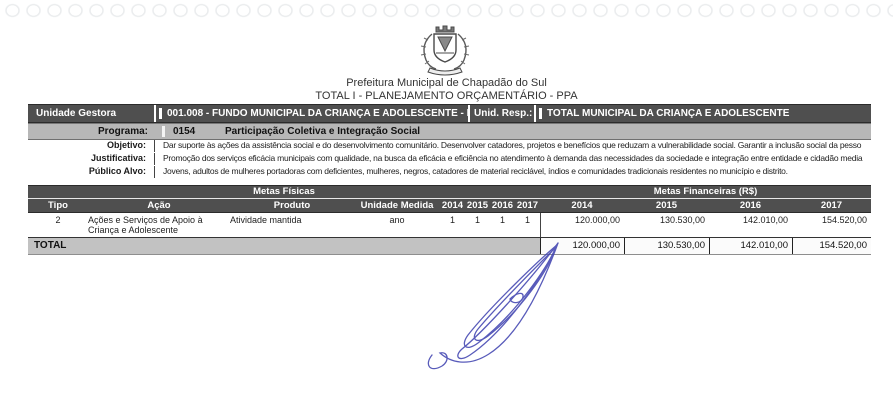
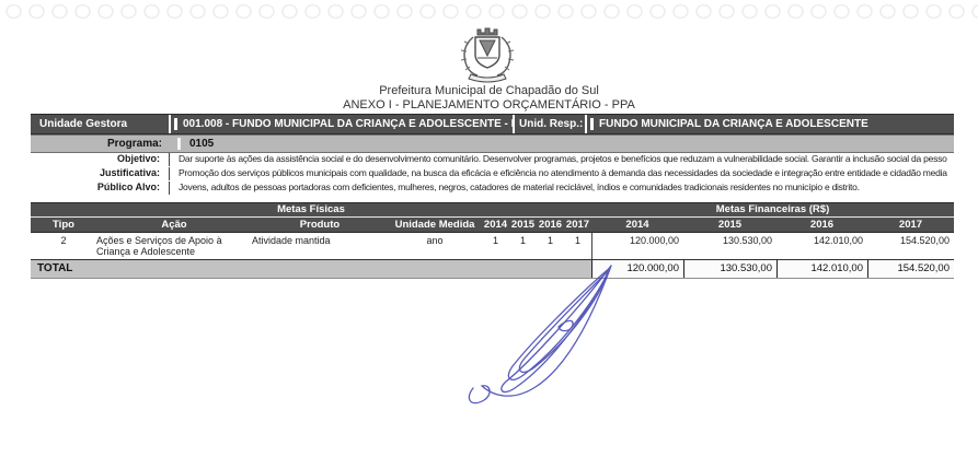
  Prefeitura Municipal de Chapadão do Sul
- TOTAL I - PLANEJAMENTO ORÇAMENTÁRIO - PPA
+ ANEXO I - PLANEJAMENTO ORÇAMENTÁRIO - PPA
  Unidade Gestora
  001.008 - FUNDO MUNICIPAL DA CRIANÇA E ADOLESCENTE -
  Unid. Resp.:
- TOTAL MUNICIPAL DA CRIANÇA E ADOLESCENTE
+ FUNDO MUNICIPAL DA CRIANÇA E ADOLESCENTE
  Programa:
- 0154
+ 0105
- Participação Coletiva e Integração Social
  Objetivo:
- Dar suporte às ações da assistência social e do desenvolvimento comunitário. Desenvolver catadores, projetos e benefícios que reduzam a vulnerabilidade social. Garantir a inclusão social da pesso
+ Dar suporte às ações da assistência social e do desenvolvimento comunitário. Desenvolver programas, projetos e benefícios que reduzam a vulnerabilidade social. Garantir a inclusão social da pesso
  Justificativa:
- Promoção dos serviços eficácia municipais com qualidade, na busca da eficácia e eficiência no atendimento à demanda das necessidades da sociedade e integração entre entidade e cidadão media
+ Promoção dos serviços públicos municipais com qualidade, na busca da eficácia e eficiência no atendimento à demanda das necessidades da sociedade e integração entre entidade e cidadão media
  Público Alvo:
- Jovens, adultos de mulheres portadoras com deficientes, mulheres, negros, catadores de material reciclável, índios e comunidades tradicionais residentes no município e distrito.
+ Jovens, adultos de pessoas portadoras com deficientes, mulheres, negros, catadores de material reciclável, índios e comunidades tradicionais residentes no município e distrito.
  Metas Físicas
  Metas Financeiras (R$)
  Tipo
  Ação
  Produto
  Unidade Medida
  2014
  2015
  2016
  2017
  2014
  2015
  2016
  2017
  2
  Ações e Serviços de Apoio à Criança e Adolescente
  Atividade mantida
  ano
  1
  1
  1
  1
  120.000,00
  130.530,00
  142.010,00
  154.520,00
  TOTAL
  120.000,00
  130.530,00
  142.010,00
  154.520,00
